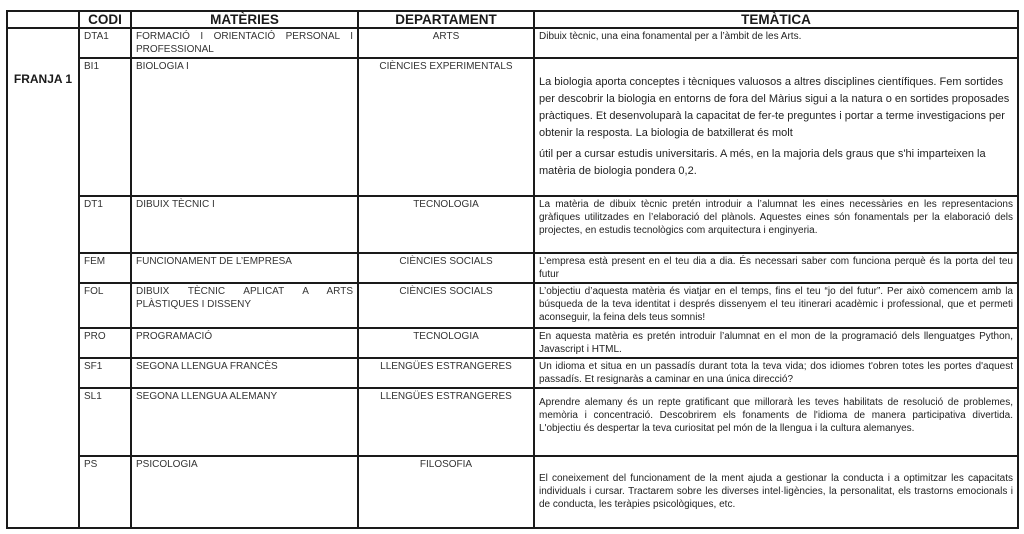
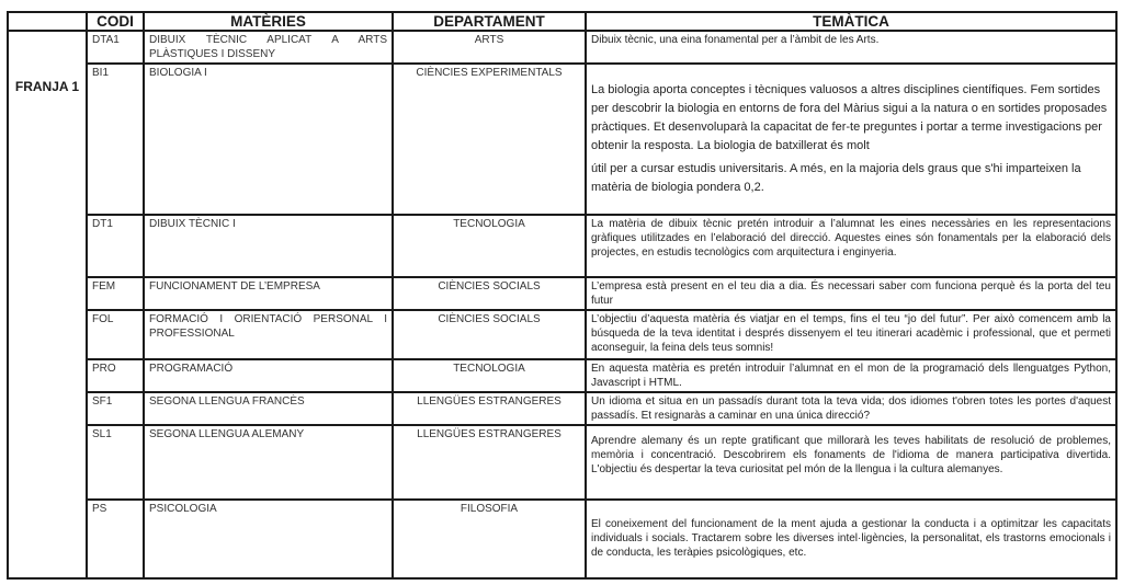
  	CODI	MATÈRIES	DEPARTAMENT	TEMÀTICA
- FRANJA 1	DTA1	FORMACIÓ I ORIENTACIÓ PERSONAL I PROFESSIONAL	ARTS	Dibuix tècnic, una eina fonamental per a l’àmbit de les Arts.
+ FRANJA 1	DTA1	DIBUIX TÈCNIC APLICAT A ARTS PLÀSTIQUES I DISSENY	ARTS	Dibuix tècnic, una eina fonamental per a l’àmbit de les Arts.
  BI1	BIOLOGIA I	CIÈNCIES EXPERIMENTALS	La biologia aporta conceptes i tècniques valuosos a altres disciplines científiques. Fem sortides per descobrir la biologia en entorns de fora del Màrius sigui a la natura o en sortides proposades pràctiques. Et desenvoluparà la capacitat de fer-te preguntes i portar a terme investigacions per obtenir la resposta. La biologia de batxillerat és molt útil per a cursar estudis universitaris. A més, en la majoria dels graus que s'hi imparteixen la matèria de biologia pondera 0,2.
- DT1	DIBUIX TÈCNIC I	TECNOLOGIA	La matèria de dibuix tècnic pretén introduir a l’alumnat les eines necessàries en les representacions gràfiques utilitzades en l’elaboració del plànols. Aquestes eines són fonamentals per la elaboració dels projectes, en estudis tecnològics com arquitectura i enginyeria.
+ DT1	DIBUIX TÈCNIC I	TECNOLOGIA	La matèria de dibuix tècnic pretén introduir a l’alumnat les eines necessàries en les representacions gràfiques utilitzades en l’elaboració del direcció. Aquestes eines són fonamentals per la elaboració dels projectes, en estudis tecnològics com arquitectura i enginyeria.
  FEM	FUNCIONAMENT DE L’EMPRESA	CIÈNCIES SOCIALS	L’empresa està present en el teu dia a dia. És necessari saber com funciona perquè és la porta del teu futur
- FOL	DIBUIX TÈCNIC APLICAT A ARTS PLÀSTIQUES I DISSENY	CIÈNCIES SOCIALS	L’objectiu d’aquesta matèria és viatjar en el temps, fins el teu “jo del futur”. Per això comencem amb la búsqueda de la teva identitat i després dissenyem el teu itinerari acadèmic i professional, que et permeti aconseguir, la feina dels teus somnis!
+ FOL	FORMACIÓ I ORIENTACIÓ PERSONAL I PROFESSIONAL	CIÈNCIES SOCIALS	L’objectiu d’aquesta matèria és viatjar en el temps, fins el teu “jo del futur”. Per això comencem amb la búsqueda de la teva identitat i després dissenyem el teu itinerari acadèmic i professional, que et permeti aconseguir, la feina dels teus somnis!
  PRO	PROGRAMACIÓ	TECNOLOGIA	En aquesta matèria es pretén introduir l’alumnat en el mon de la programació dels llenguatges Python, Javascript i HTML.
  SF1	SEGONA LLENGUA FRANCÈS	LLENGÜES ESTRANGERES	Un idioma et situa en un passadís durant tota la teva vida; dos idiomes t'obren totes les portes d'aquest passadís. Et resignaràs a caminar en una única direcció?
  SL1	SEGONA LLENGUA ALEMANY	LLENGÜES ESTRANGERES	Aprendre alemany és un repte gratificant que millorarà les teves habilitats de resolució de problemes, memòria i concentració. Descobrirem els fonaments de l'idioma de manera participativa divertida. L'objectiu és despertar la teva curiositat pel món de la llengua i la cultura alemanyes.
- PS	PSICOLOGIA	FILOSOFIA	El coneixement del funcionament de la ment ajuda a gestionar la conducta i a optimitzar les capacitats individuals i cursar. Tractarem sobre les diverses intel·ligències, la personalitat, els trastorns emocionals i de conducta, les teràpies psicològiques, etc.
+ PS	PSICOLOGIA	FILOSOFIA	El coneixement del funcionament de la ment ajuda a gestionar la conducta i a optimitzar les capacitats individuals i socials. Tractarem sobre les diverses intel·ligències, la personalitat, els trastorns emocionals i de conducta, les teràpies psicològiques, etc.
